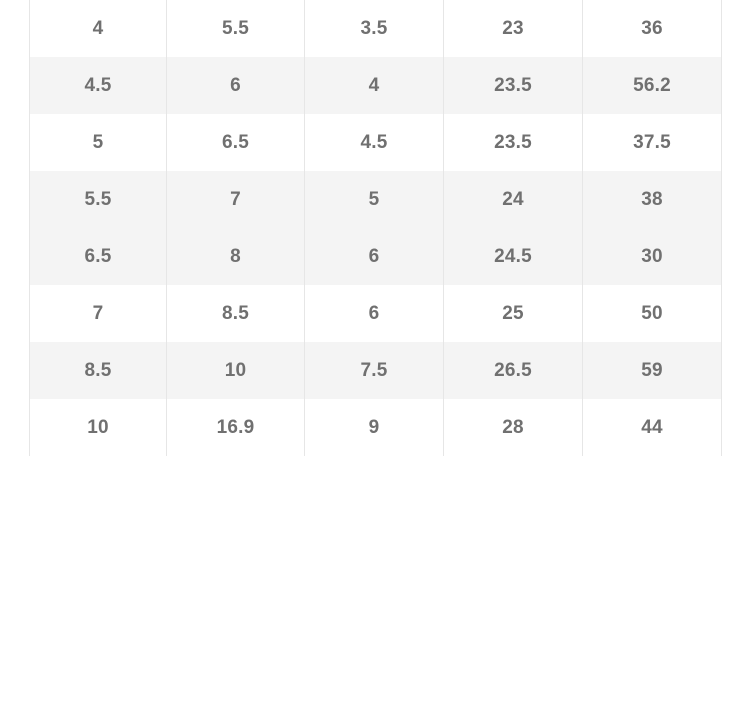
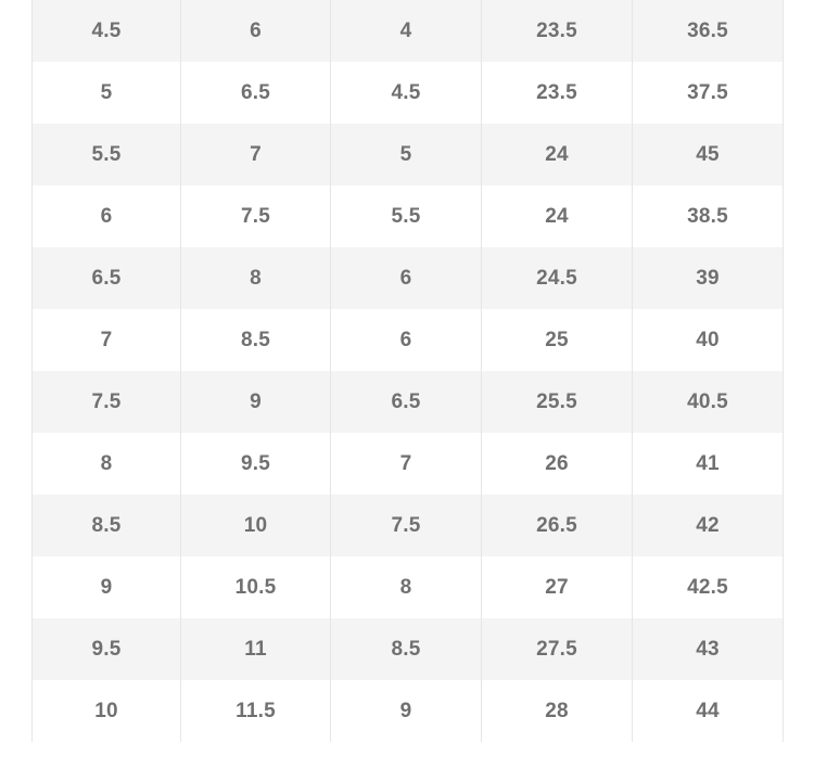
- 4	5.5	3.5	23	36
- 4.5	6	4	23.5	56.2
+ 4.5	6	4	23.5	36.5
  5	6.5	4.5	23.5	37.5
- 5.5	7	5	24	38
+ 5.5	7	5	24	45
+ 6	7.5	5.5	24	38.5
- 6.5	8	6	24.5	30
+ 6.5	8	6	24.5	39
- 7	8.5	6	25	50
+ 7	8.5	6	25	40
+ 7.5	9	6.5	25.5	40.5
+ 8	9.5	7	26	41
- 8.5	10	7.5	26.5	59
+ 8.5	10	7.5	26.5	42
+ 9	10.5	8	27	42.5
+ 9.5	11	8.5	27.5	43
- 10	16.9	9	28	44
+ 10	11.5	9	28	44
